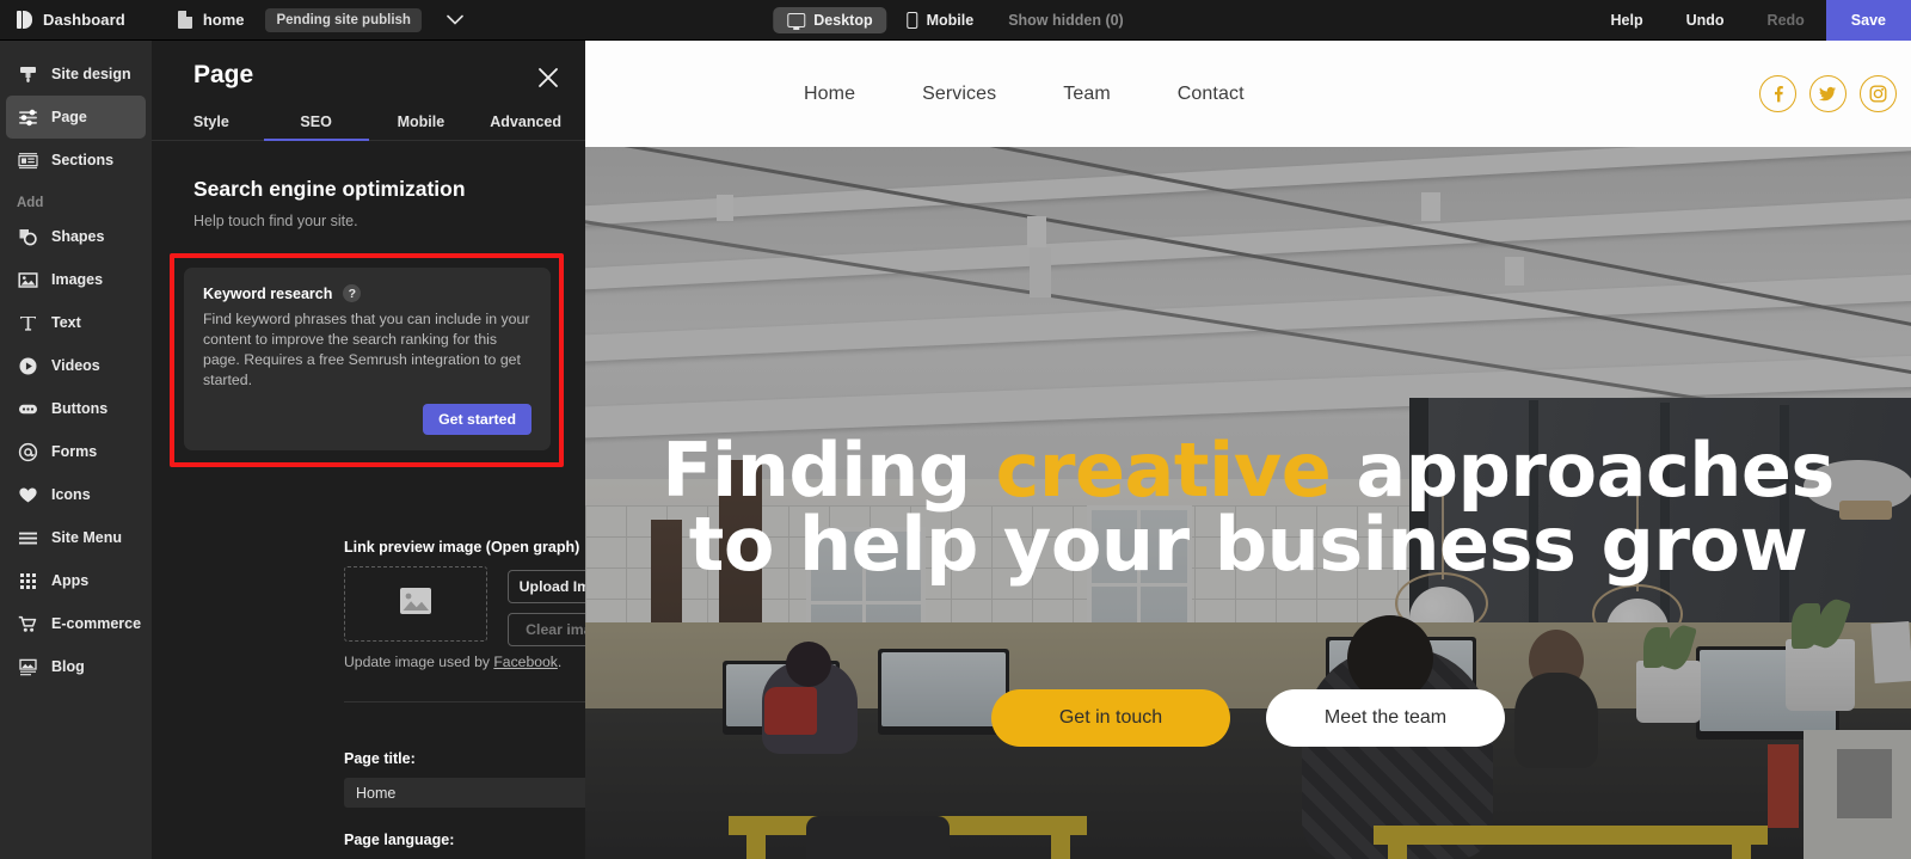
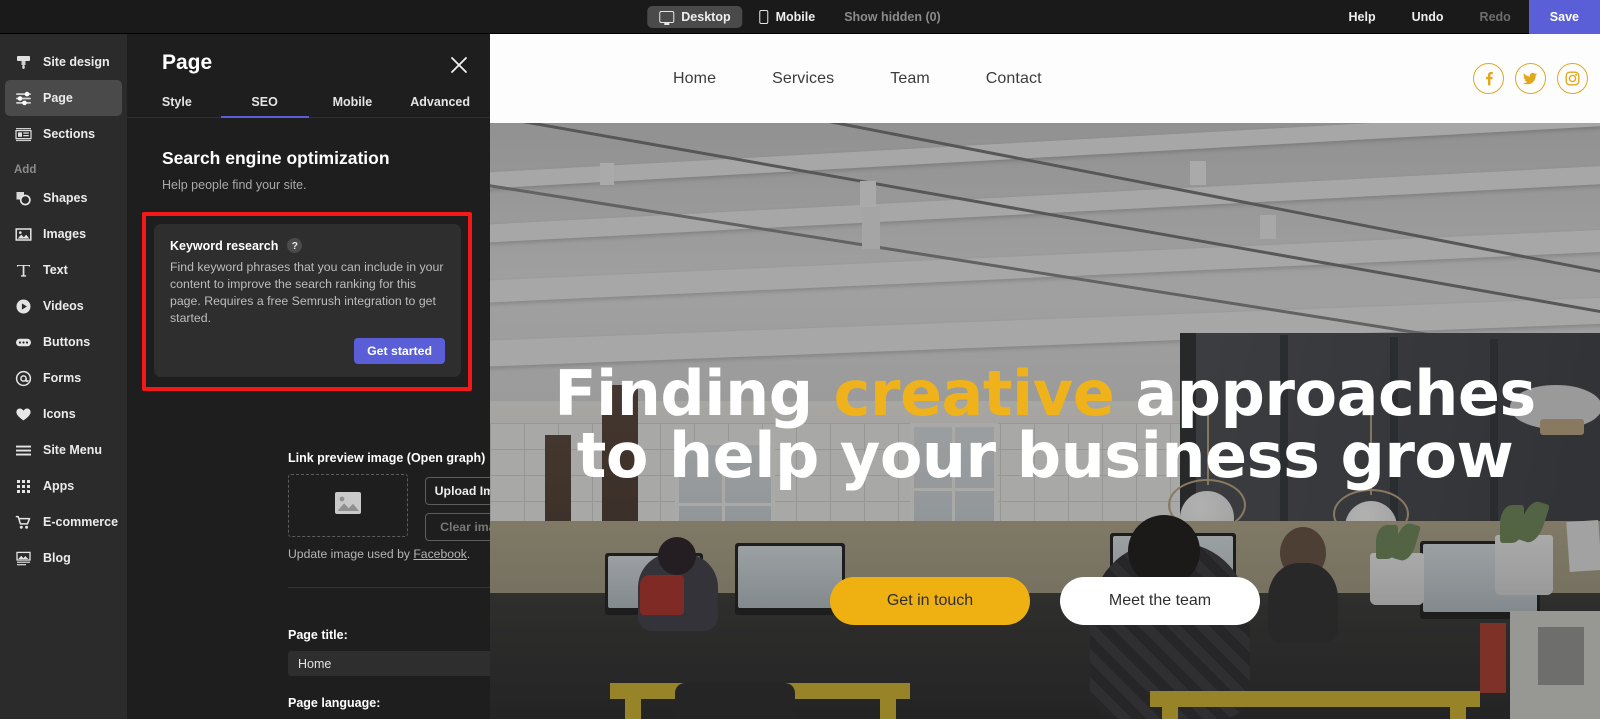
- Dashboard
- home
- Pending site publish
  Desktop
  Mobile
  Show hidden (0)
  Help
  Undo
  Redo
  Save
  Site design
  Page
  Sections
  Add
  Shapes
  Images
  Text
  Videos
  Buttons
  Forms
  Icons
  Site Menu
  Apps
  E-commerce
  Blog
  Page
  Style
  SEO
  Mobile
  Advanced
  Search engine optimization
- Help touch find your site.
+ Help people find your site.
  Keyword research
  ?
  Find keyword phrases that you can include in your content to improve the search ranking for this page. Requires a free Semrush integration to get started.
  Get started
  Link preview image (Open graph)
  Upload Im
  Clear im
  Update image used by Facebook.
  Page title:
  Home
  Page language:
  Home
  Services
  Team
  Contact
  Finding creative approaches
  to help your business grow
  Get in touch
  Meet the team
